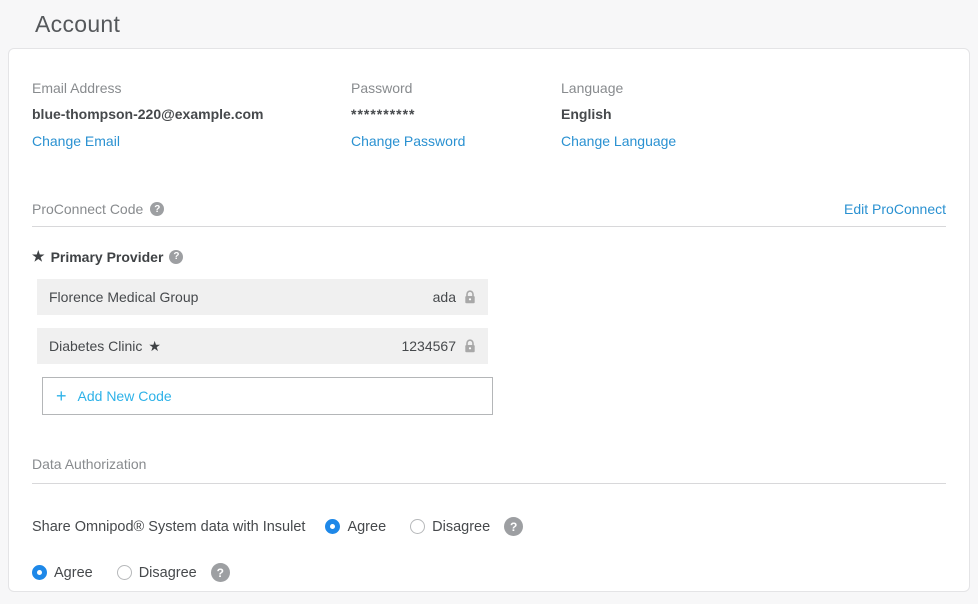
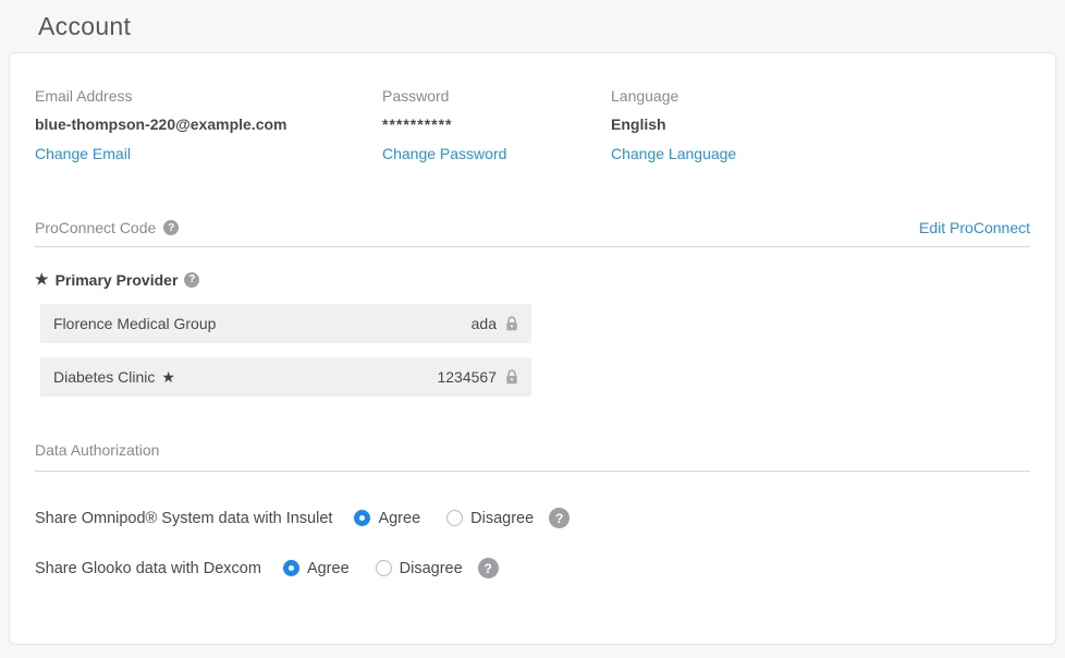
  Account
  Email Address
  blue-thompson-220@example.com
  Change Email
  Password
  **********
  Change Password
  Language
  English
  Change Language
  ProConnect Code
  ?
  Edit ProConnect
  ★
  Primary Provider
  ?
  Florence Medical Group
  ada
  Diabetes Clinic
  ★
  1234567
- +
- Add New Code
  Data Authorization
  Share Omnipod® System data with Insulet
  Agree
  Disagree
  ?
+ Share Glooko data with Dexcom
  Agree
  Disagree
  ?
